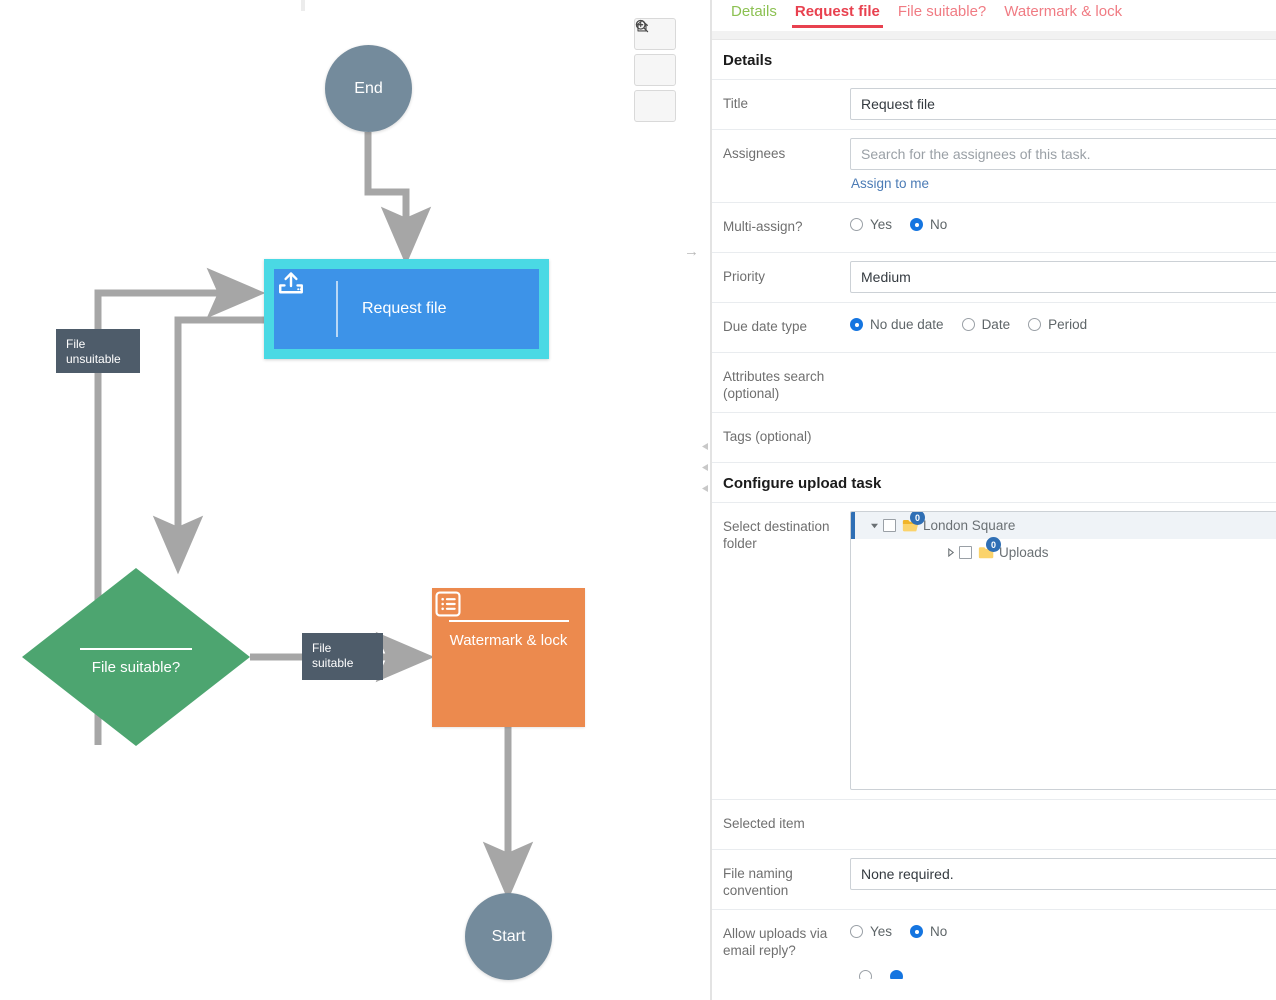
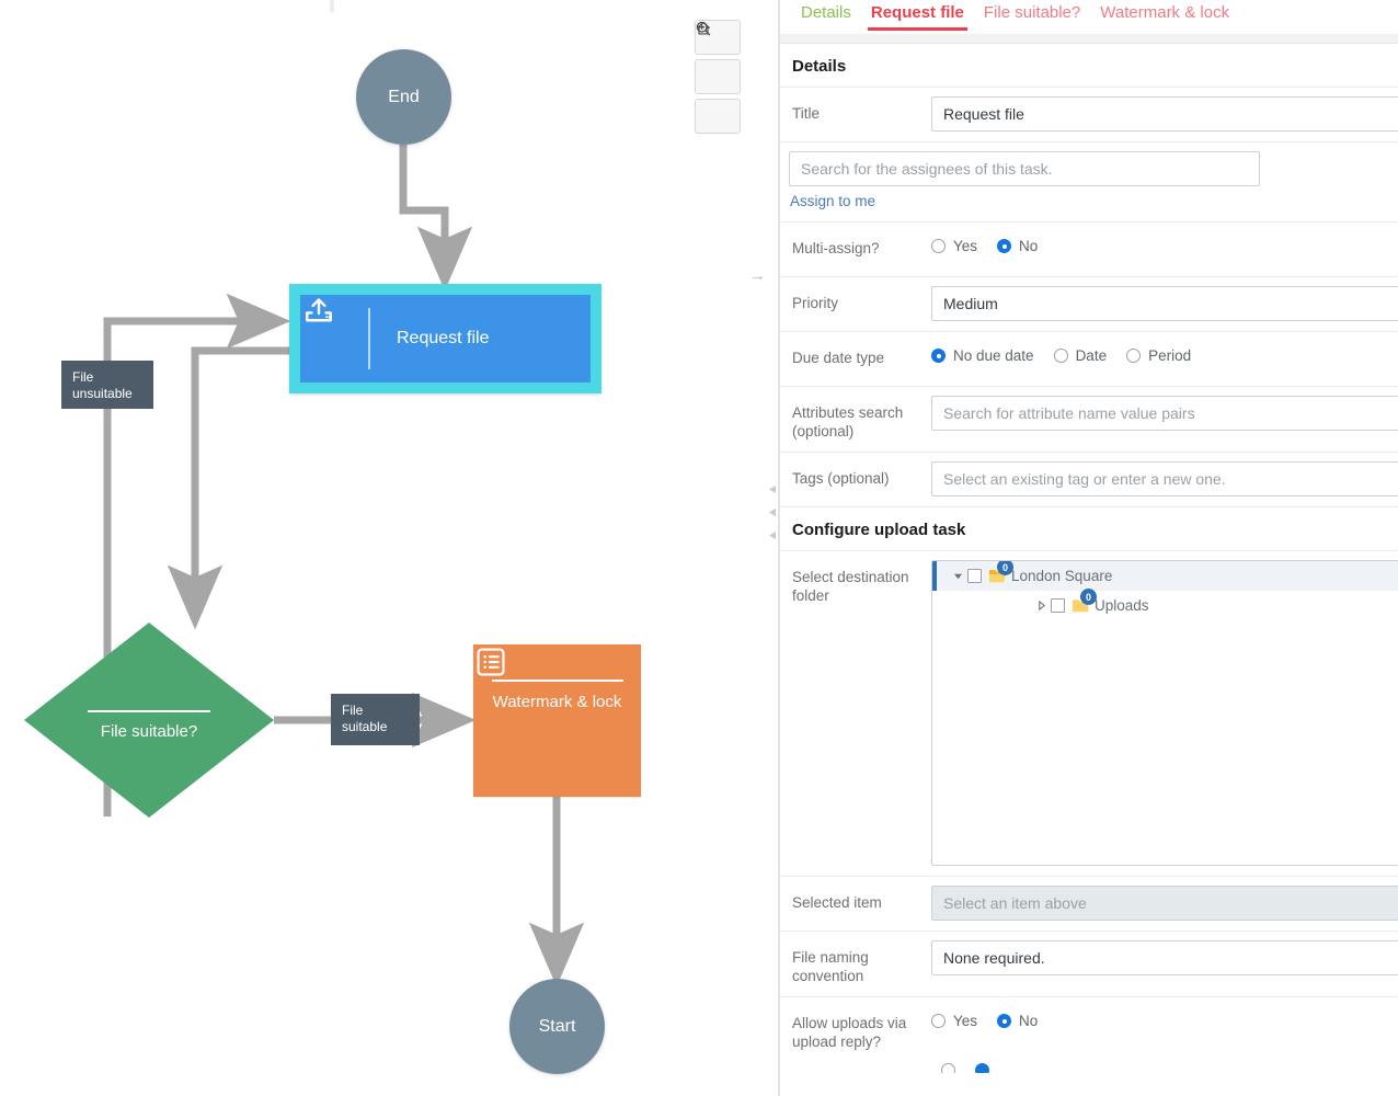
  End
  Request file
  File suitable?
  Watermark & lock
  Start
  File
  unsuitable
  File
  suitable
  →
  Details
  Request file
  File suitable?
  Watermark & lock
  Details
  Title
  Request file
- Assignees
  Search for the assignees of this task.
  Assign to me
  Multi-assign?
  Yes
  No
  Priority
  Medium
  Due date type
  No due date
  Date
  Period
  Attributes search (optional)
+ Search for attribute name value pairs
  Tags (optional)
+ Select an existing tag or enter a new one.
  Configure upload task
  Select destination folder
  0
  London Square
  0
  Uploads
  Selected item
+ Select an item above
  File naming convention
  None required.
- Allow uploads via email reply?
+ Allow uploads via upload reply?
  Yes
  No
